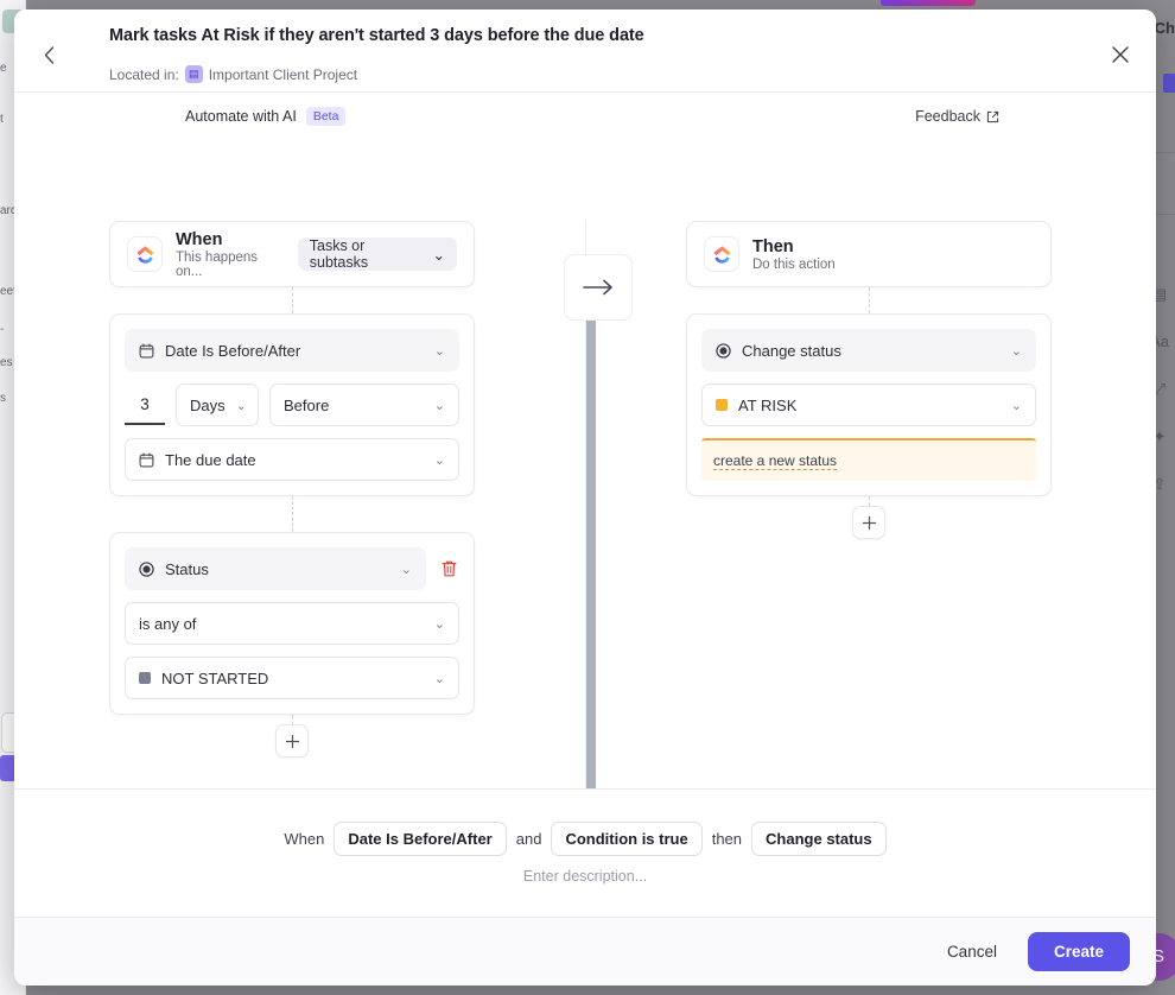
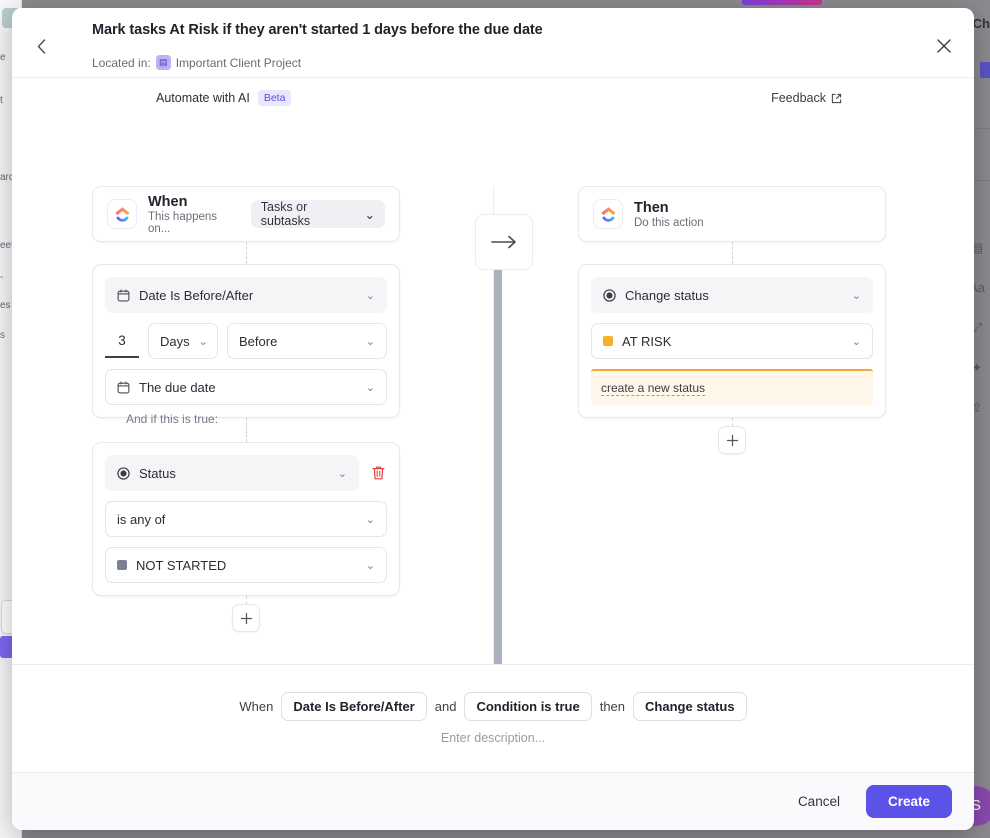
  e
  t
  -
  es
  s
  ▤
  ⤢
  ✦
  ⇪
  S
  Ch
- Mark tasks At Risk if they aren't started 3 days before the due date
+ Mark tasks At Risk if they aren't started 1 days before the due date
  Located in:
  ▤
  Important Client Project
  Automate with AI
  Beta
  Feedback
  When
  This happens on...
  Tasks or subtasks
  ⌄
  Date Is Before/After
  ⌄
  3
  Days
  ⌄
  Before
  ⌄
  The due date
  ⌄
+ And if this is true:
  Status
  ⌄
  is any of
  ⌄
  NOT STARTED
  ⌄
  Then
  Do this action
  Change status
  ⌄
  AT RISK
  ⌄
  create a new status
  When
  Date Is Before/After
  and
  Condition is true
  then
  Change status
  Enter description...
  Cancel
  Create
